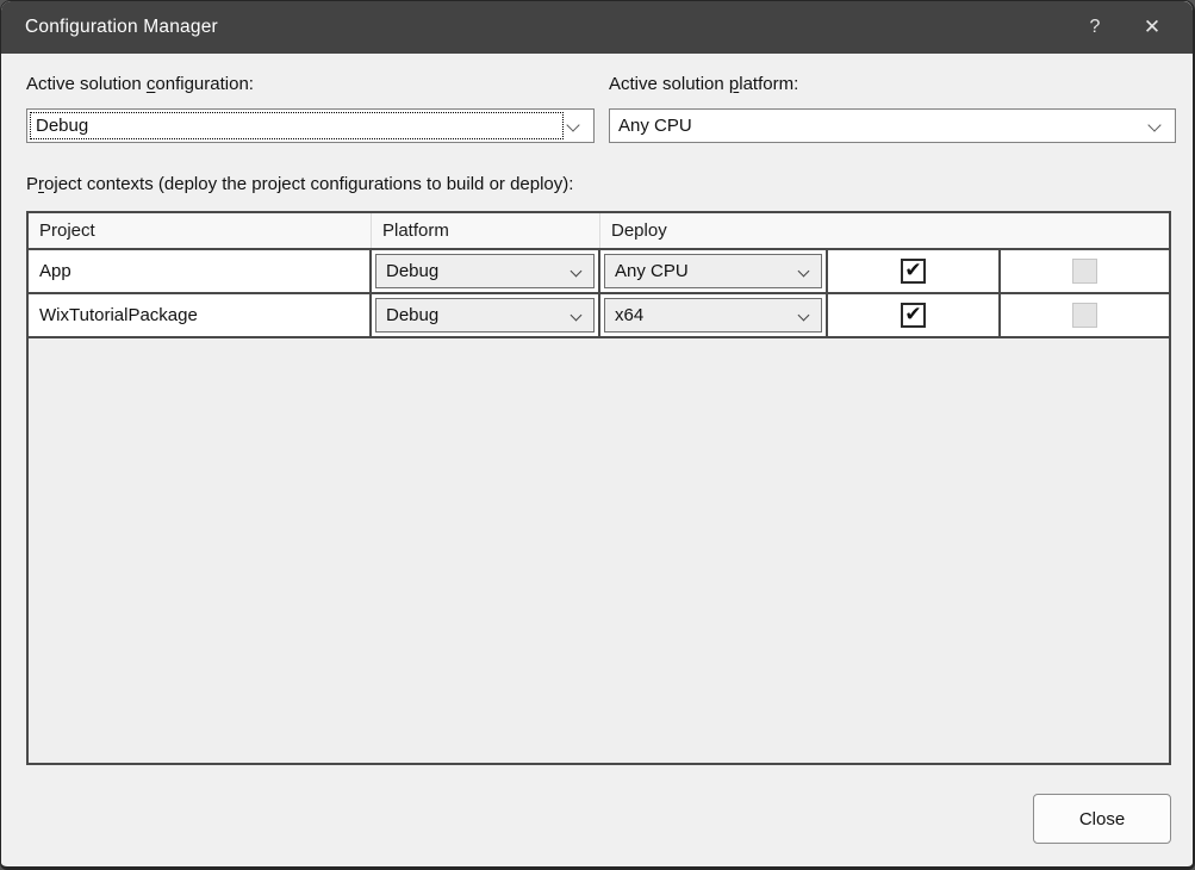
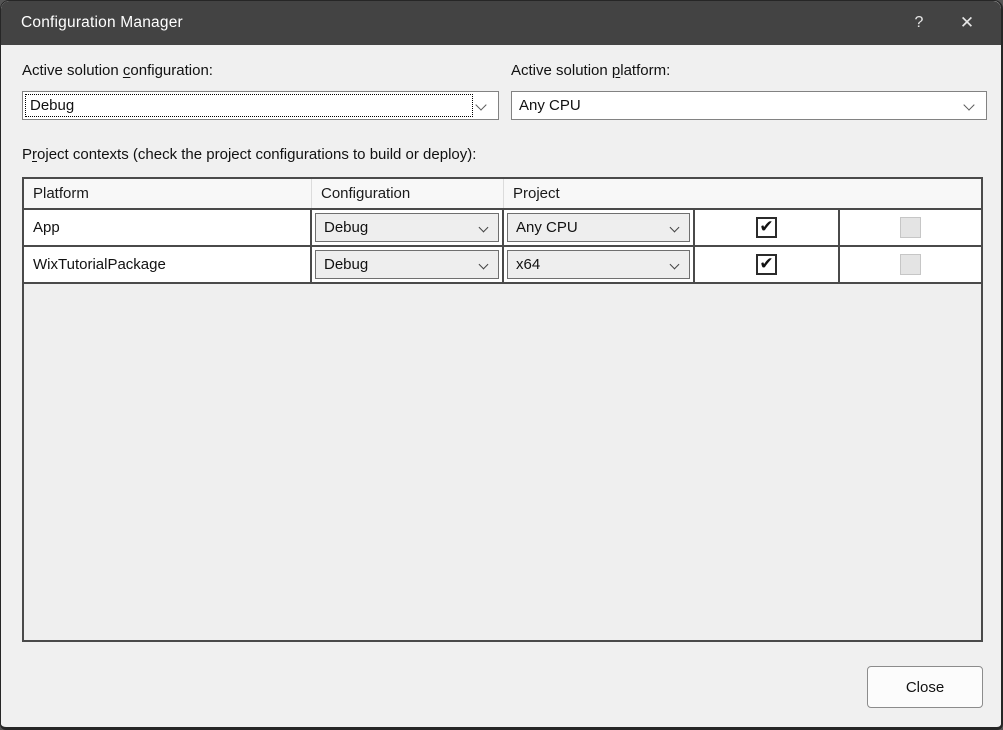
  Configuration Manager
  ?
  ✕
  Active solution configuration:
  Debug
  Active solution platform:
  Any CPU
- Project contexts (deploy the project configurations to build or deploy):
+ Project contexts (check the project configurations to build or deploy):
- Project
+ Platform
+ Configuration
- Platform
+ Project
- Deploy
  App
  Debug
  Any CPU
  ✔
  WixTutorialPackage
  Debug
  x64
  ✔
  Close
